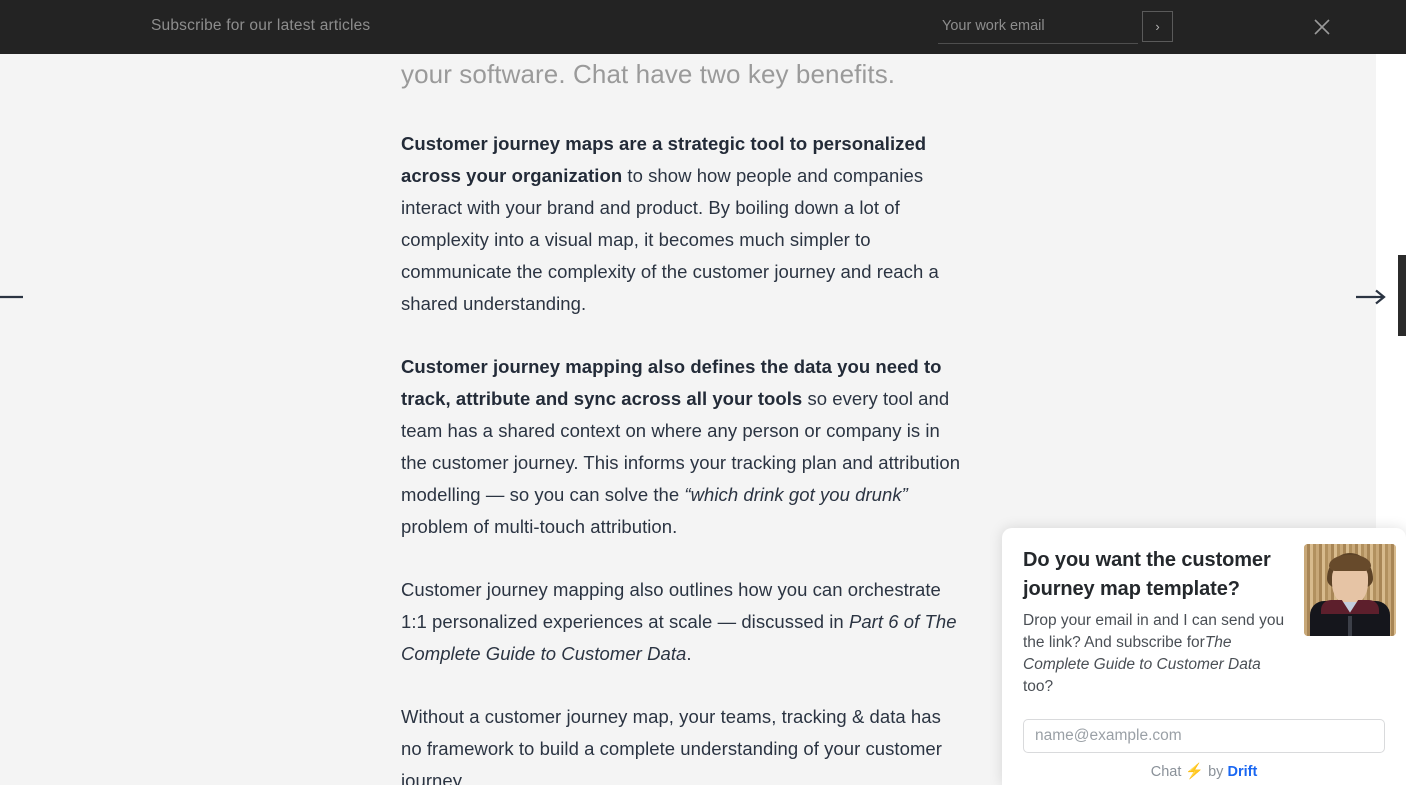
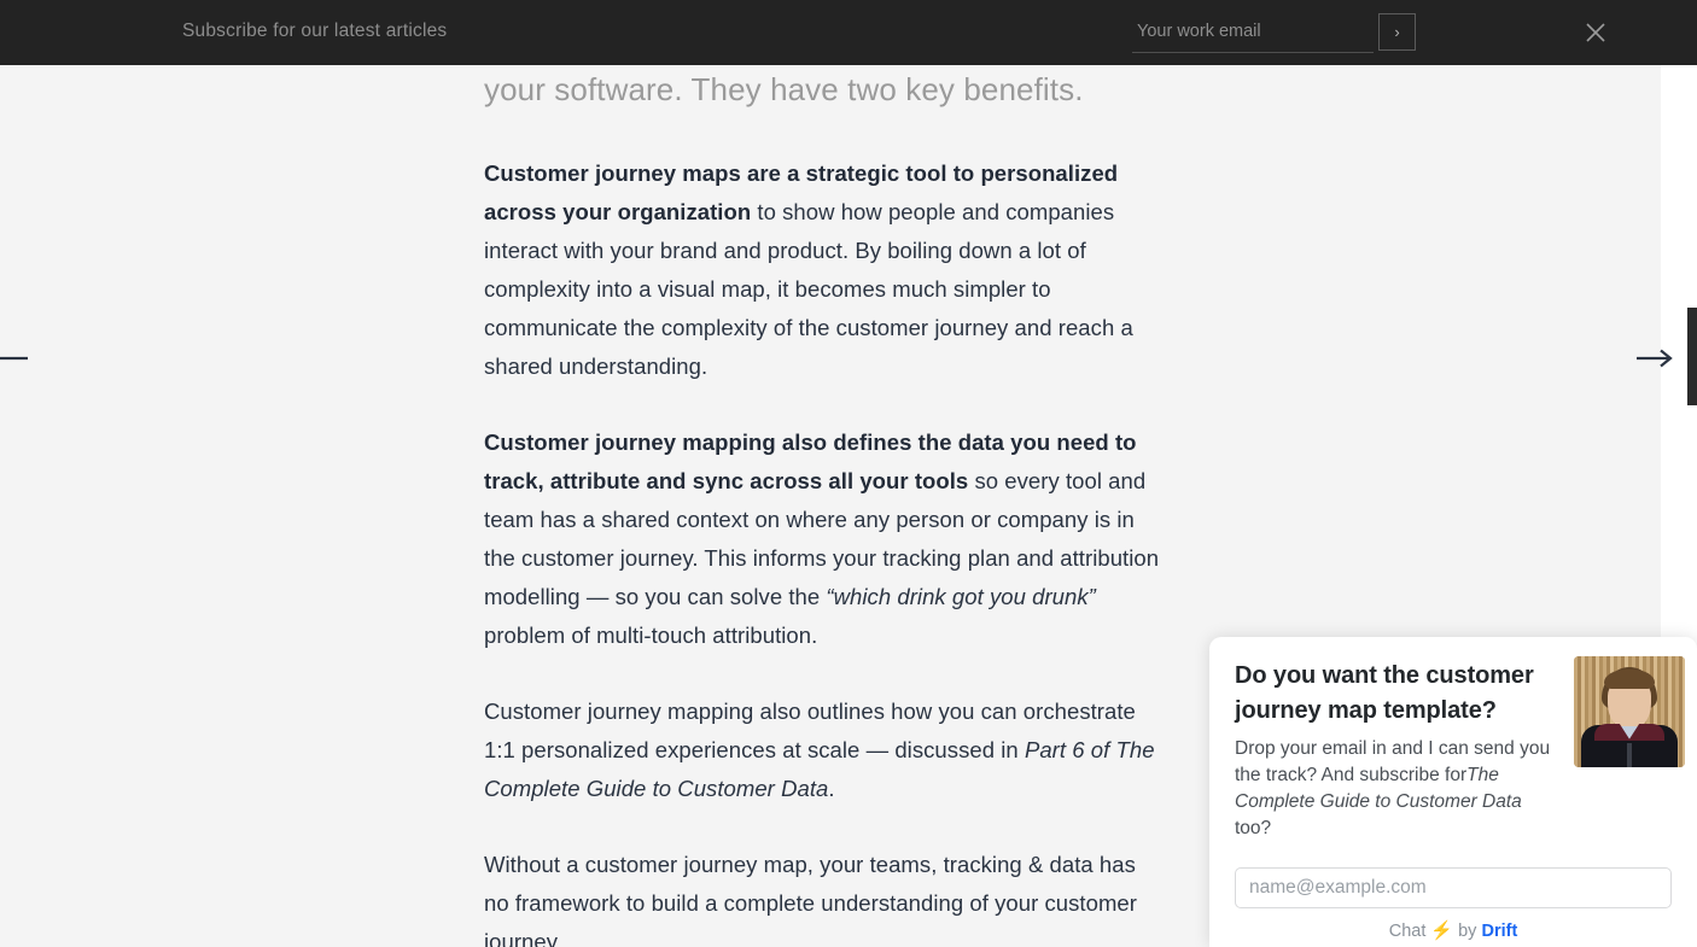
- your software. Chat have two key benefits.
+ your software. They have two key benefits.
  Customer journey maps are a strategic tool to personalized across your organization to show how people and companies interact with your brand and product. By boiling down a lot of complexity into a visual map, it becomes much simpler to communicate the complexity of the customer journey and reach a shared understanding.
  Customer journey mapping also defines the data you need to track, attribute and sync across all your tools so every tool and team has a shared context on where any person or company is in the customer journey. This informs your tracking plan and attribution modelling — so you can solve the “which drink got you drunk” problem of multi-touch attribution.
  Customer journey mapping also outlines how you can orchestrate 1:1 personalized experiences at scale — discussed in Part 6 of The Complete Guide to Customer Data.
  Without a customer journey map, your teams, tracking & data has no framework to build a complete understanding of your customer journey.
  Subscribe for our latest articles
  Your work email
  ›
  Do you want the customer journey map template?
- Drop your email in and I can send you the link? And subscribe forThe Complete Guide to Customer Data too?
+ Drop your email in and I can send you the track? And subscribe forThe Complete Guide to Customer Data too?
  name@example.com
  Chat ⚡ by Drift
